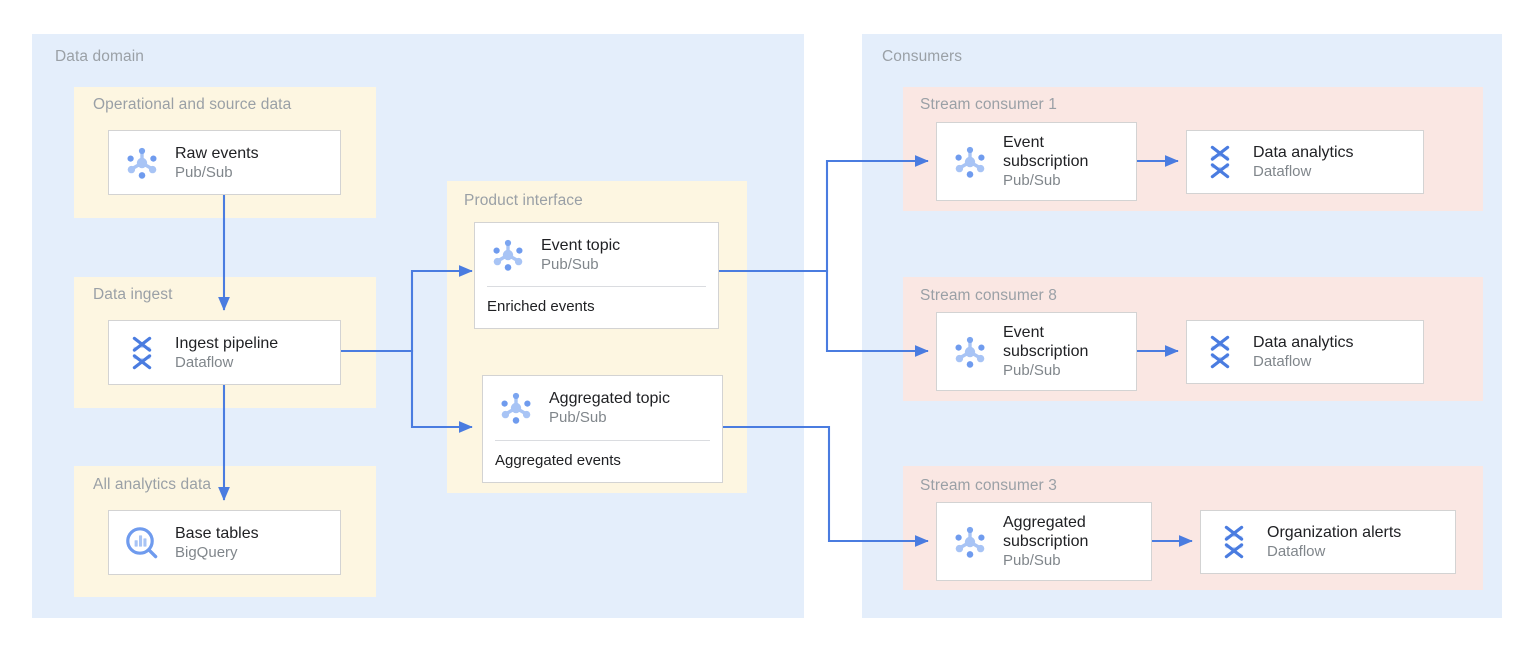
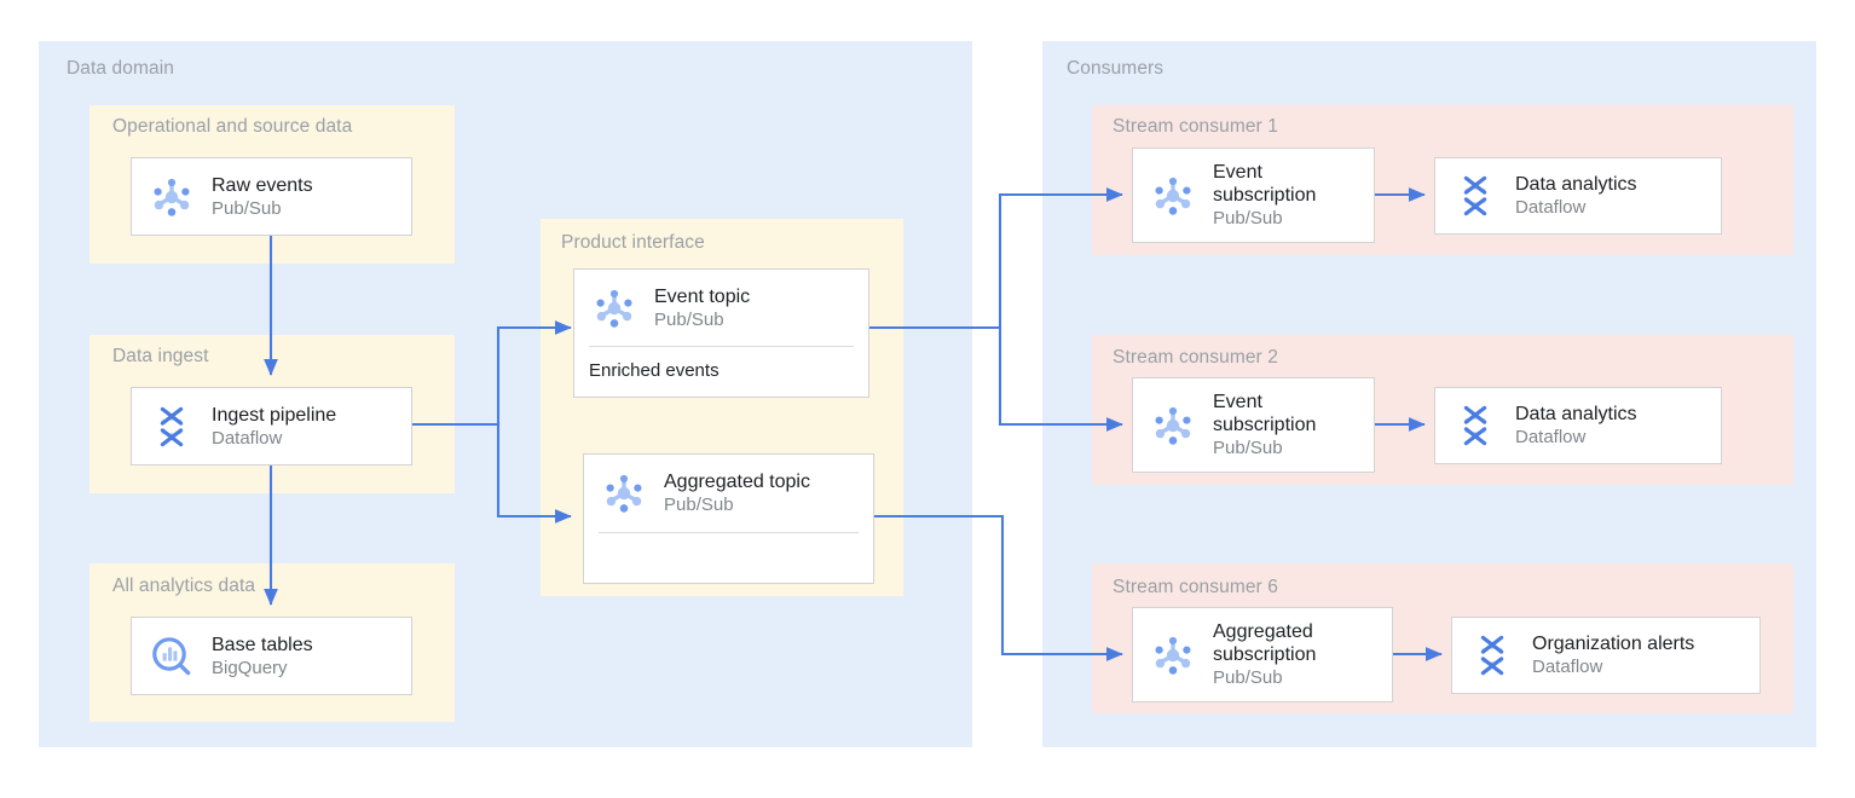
  Data domain
  Operational and source data
  Data ingest
  All analytics data
  Product interface
  Consumers
  Stream consumer 1
- Stream consumer 8
+ Stream consumer 2
- Stream consumer 3
+ Stream consumer 6
  Raw events
  Pub/Sub
  Ingest pipeline
  Dataflow
  Base tables
  BigQuery
  Event topic
  Pub/Sub
  Enriched events
  Aggregated topic
  Pub/Sub
- Aggregated events
  Event
  subscription
  Pub/Sub
  Data analytics
  Dataflow
  Event
  subscription
  Pub/Sub
  Data analytics
  Dataflow
  Aggregated
  subscription
  Pub/Sub
  Organization alerts
  Dataflow
